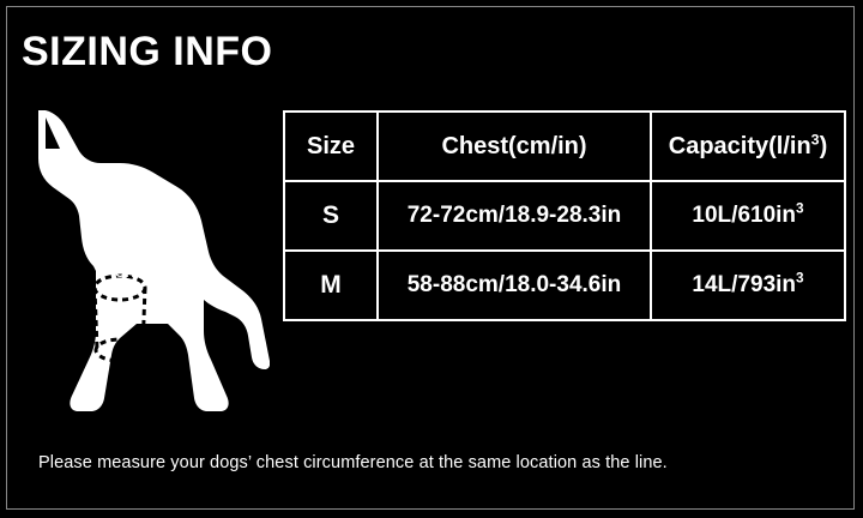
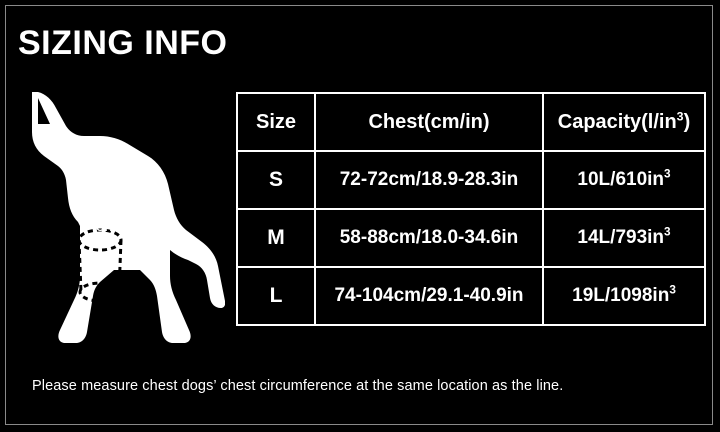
  SIZING INFO
  CHEST
  Size	Chest(cm/in)	Capacity(l/in3)
  S	72-72cm/18.9-28.3in	10L/610in3
  M	58-88cm/18.0-34.6in	14L/793in3
+ L	74-104cm/29.1-40.9in	19L/1098in3
- Please measure your dogs’ chest circumference at the same location as the line.
+ Please measure chest dogs’ chest circumference at the same location as the line.
